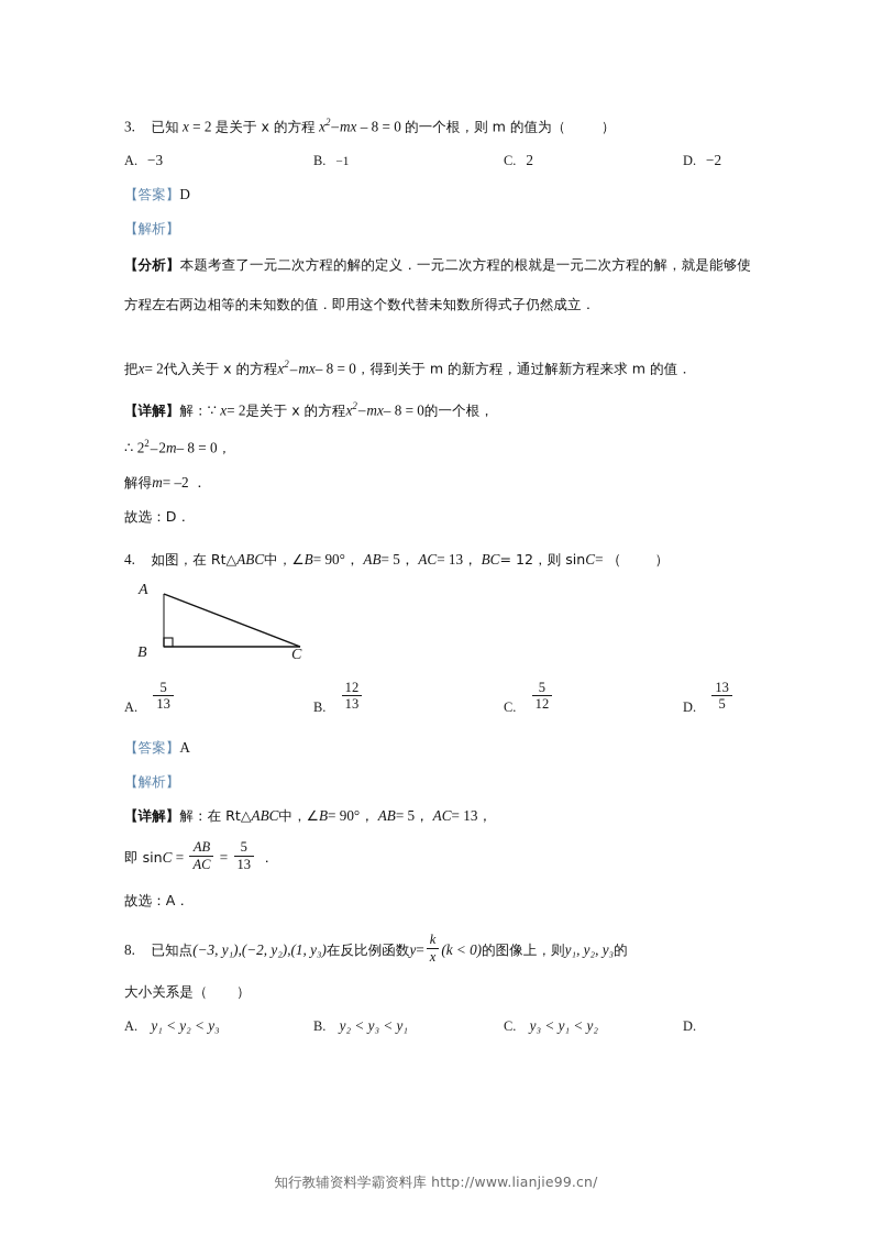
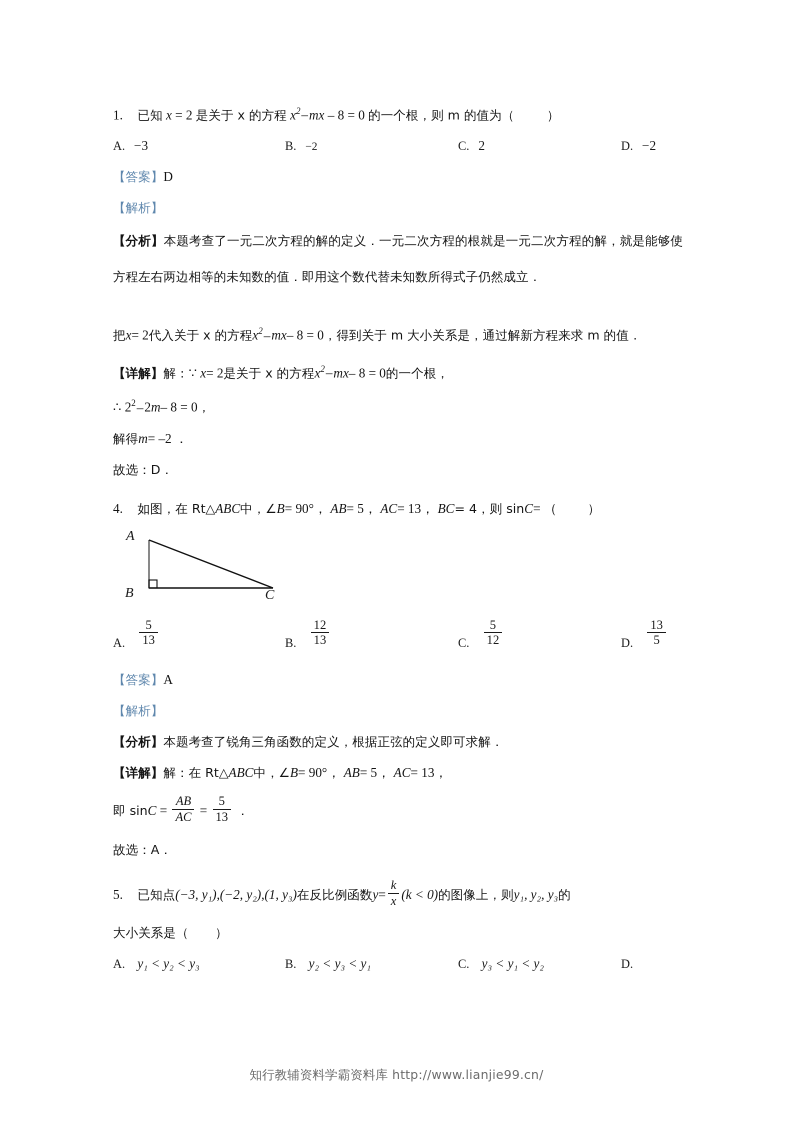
- 3. 已知 x = 2 是关于 x 的方程 x2–mx – 8 = 0 的一个根，则 m 的值为（ ）
+ 1. 已知 x = 2 是关于 x 的方程 x2–mx – 8 = 0 的一个根，则 m 的值为（ ）
  A. −3
- B. −1
+ B. −2
  C. 2
  D. −2
  【答案】D
  【解析】
  【分析】本题考查了一元二次方程的解的定义．一元二次方程的根就是一元二次方程的解，就是能够使方程左右两边相等的未知数的值．即用这个数代替未知数所得式子仍然成立．
- 把x= 2代入关于 x 的方程x2–mx– 8 = 0，得到关于 m 的新方程，通过解新方程来求 m 的值．
+ 把x= 2代入关于 x 的方程x2–mx– 8 = 0，得到关于 m 大小关系是，通过解新方程来求 m 的值．
  【详解】解：∵ x= 2是关于 x 的方程x2–mx– 8 = 0的一个根，
  ∴ 22–2m– 8 = 0，
  解得m= –2 ．
  故选：D．
- 4. 如图，在 Rt△ABC中，∠B= 90°， AB= 5， AC= 13， BC= 12，则 sinC= （ ）
+ 4. 如图，在 Rt△ABC中，∠B= 90°， AB= 5， AC= 13， BC= 4，则 sinC= （ ）
  A
  B
  C
  A.
  5
  13
  B.
  12
  13
  C.
  5
  12
  D.
  13
  5
  【答案】A
  【解析】
+ 【分析】本题考查了锐角三角函数的定义，根据正弦的定义即可求解．
  【详解】解：在 Rt△ABC中，∠B= 90°， AB= 5， AC= 13，
  即 sinC =
  AB
  AC
  =
  5
  13
  ．
  故选：A．
- 8. 已知点(−3, y₁),(−2, y₂),(1, y₃)在反比例函数y=
+ 5. 已知点(−3, y₁),(−2, y₂),(1, y₃)在反比例函数y=
  k
  x
  (k < 0)的图像上，则y₁, y₂, y₃的
  大小关系是（ ）
  A. y₁ < y₂ < y₃
  B. y₂ < y₃ < y₁
  C. y₃ < y₁ < y₂
  D.
  知行教辅资料学霸资料库 http://www.lianjie99.cn/
